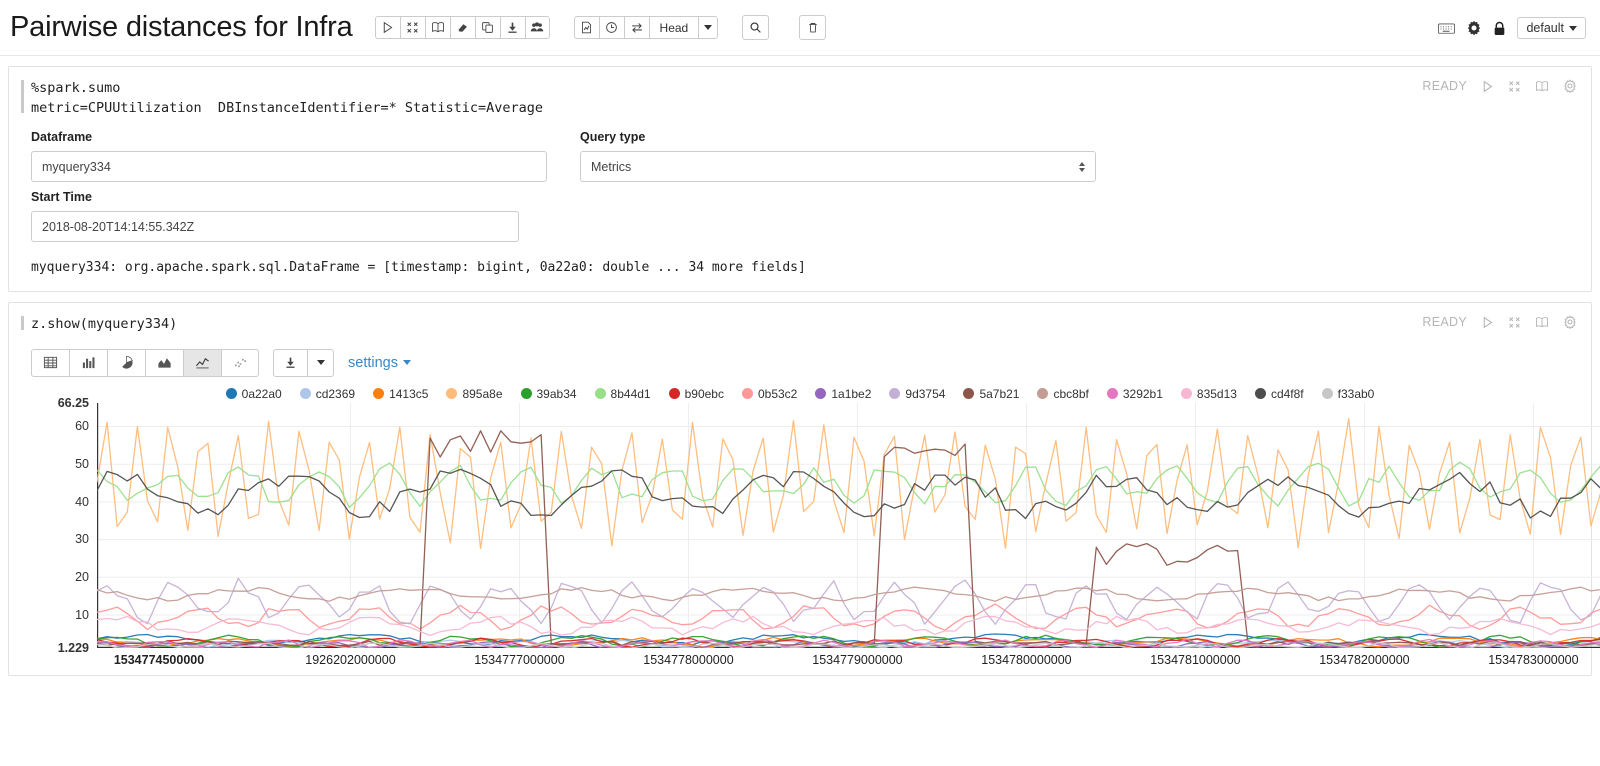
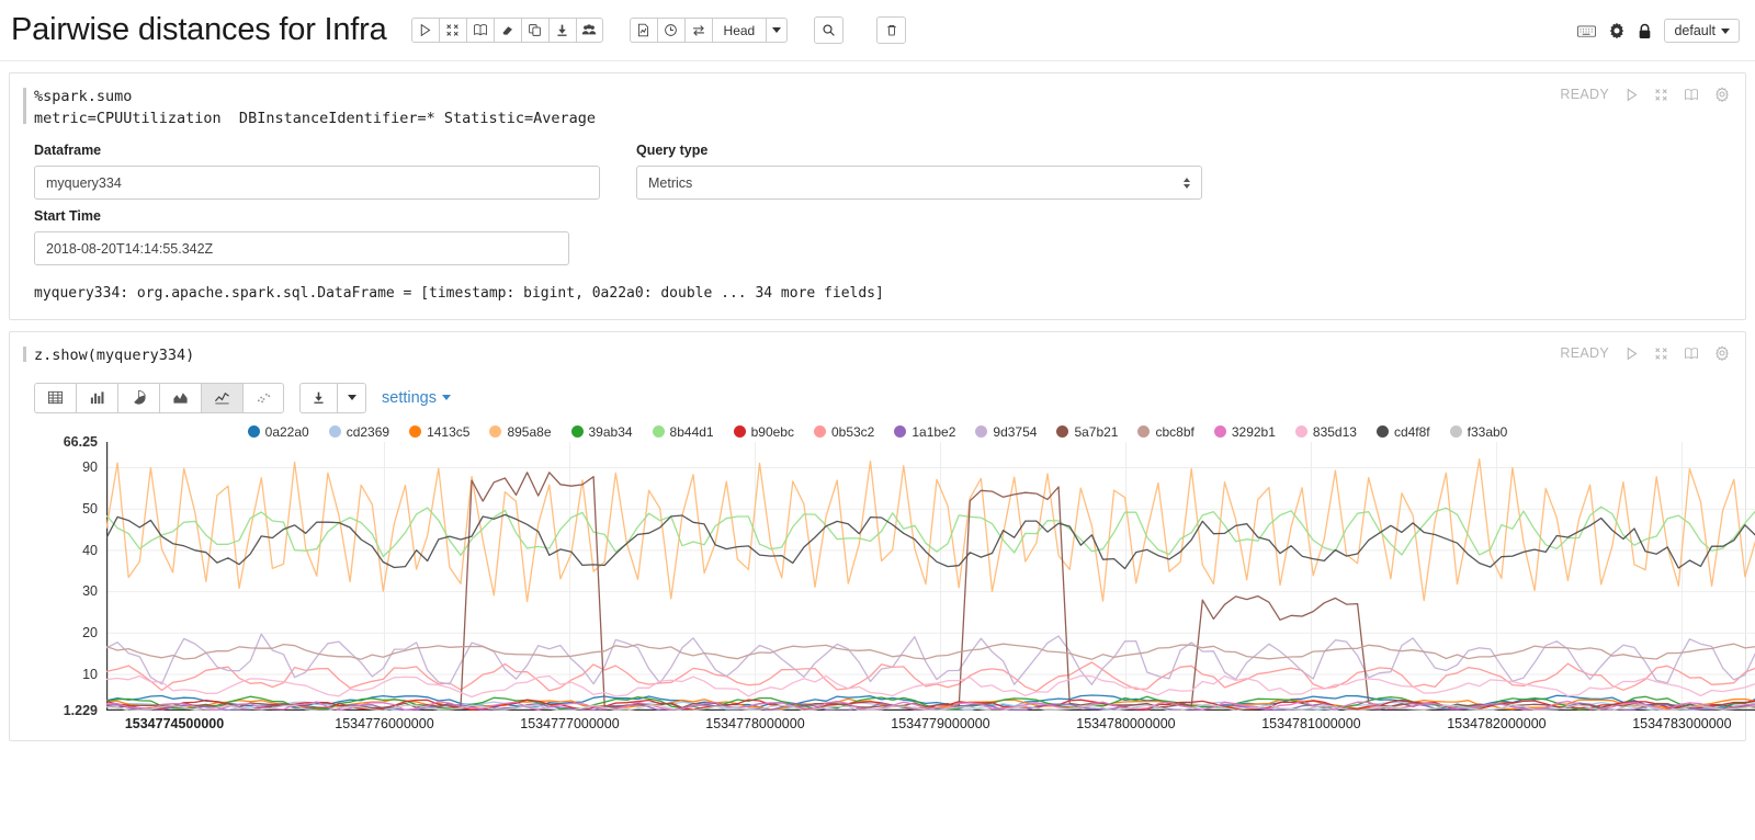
  Pairwise distances for Infra
  Head
  default
  %spark.sumo
  metric=CPUUtilization DBInstanceIdentifier=* Statistic=Average
  READY
  Dataframe
  myquery334
  Query type
  Metrics
  Start Time
  2018-08-20T14:14:55.342Z
  myquery334: org.apache.spark.sql.DataFrame = [timestamp: bigint, 0a22a0: double ... 34 more fields]
  z.show(myquery334)
  READY
  settings
  0a22a0
  cd2369
  1413c5
  895a8e
  39ab34
  8b44d1
  b90ebc
  0b53c2
  1a1be2
  9d3754
  5a7b21
  cbc8bf
  3292b1
  835d13
  cd4f8f
  f33ab0
  66.25
- 60
+ 90
  50
  40
  30
  20
  10
  1.229
  1534774500000
- 1926202000000
+ 1534776000000
  1534777000000
  1534778000000
  1534779000000
  1534780000000
  1534781000000
  1534782000000
  1534783000000
